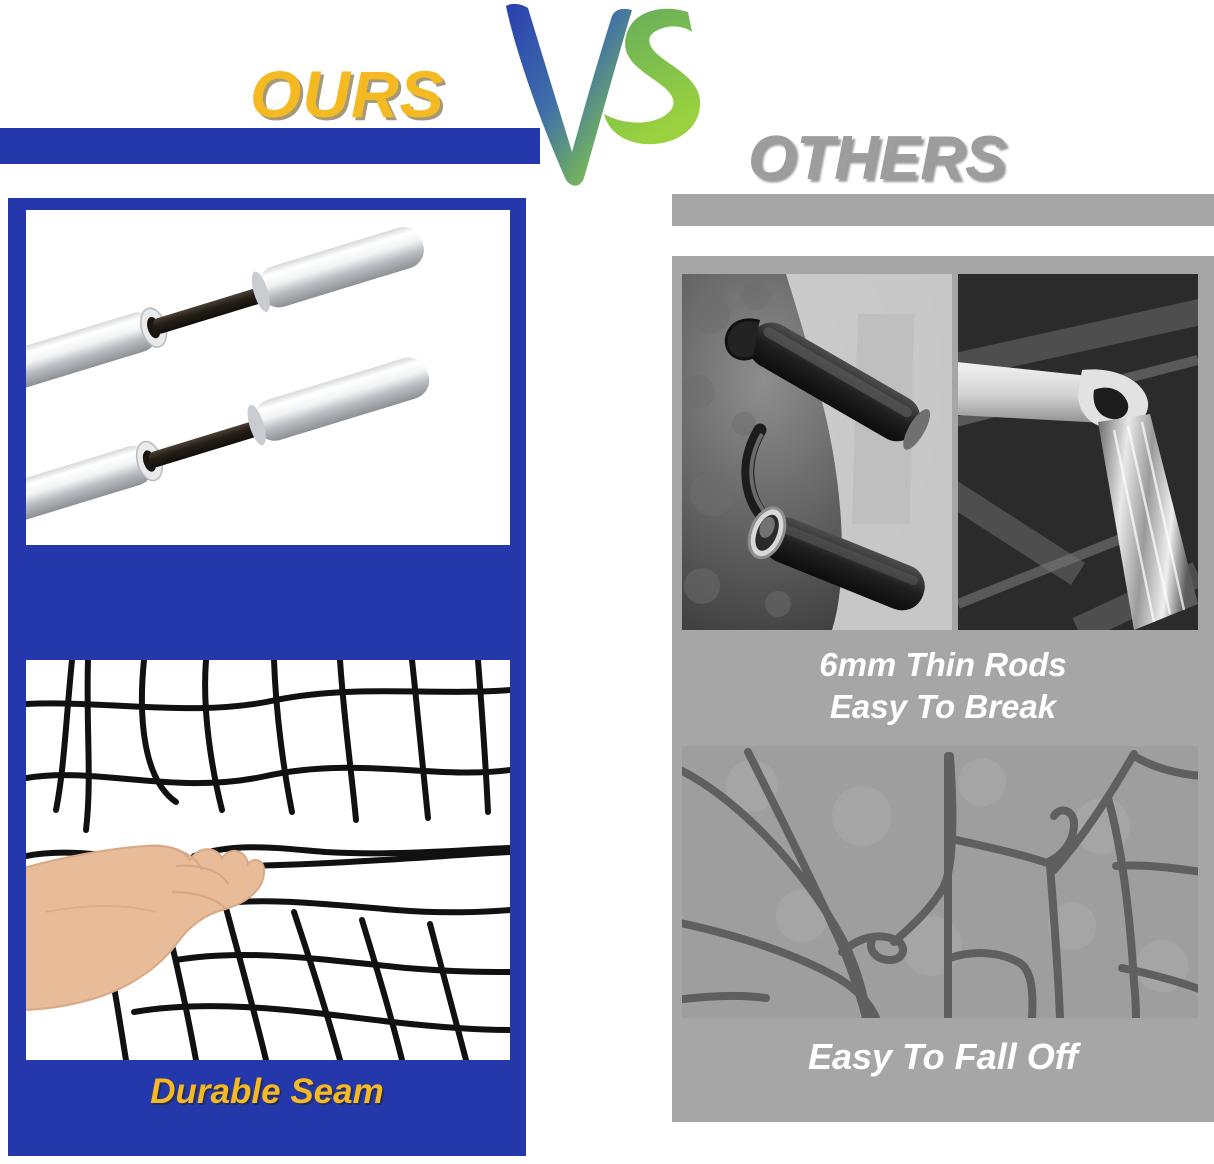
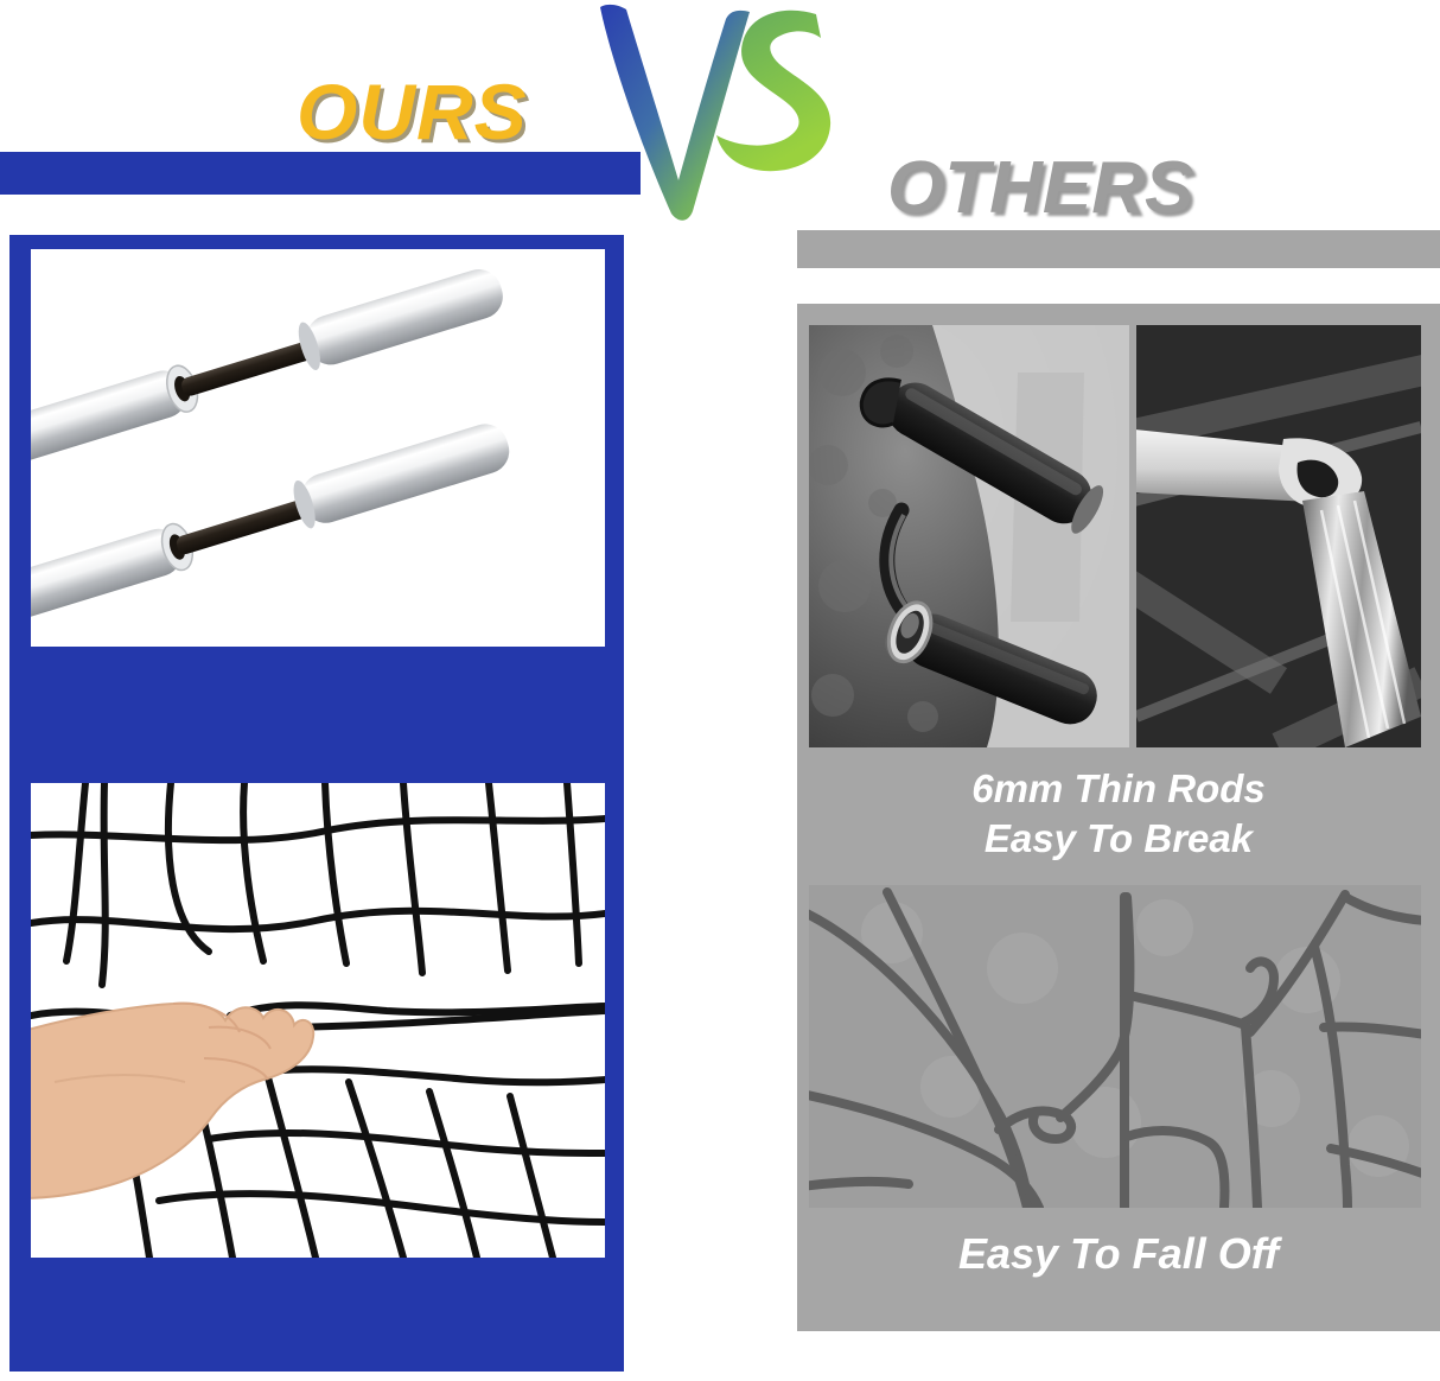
  OURS
  OTHERS
- Durable Seam
  6mm Thin Rods
  Easy To Break
  Easy To Fall Off
